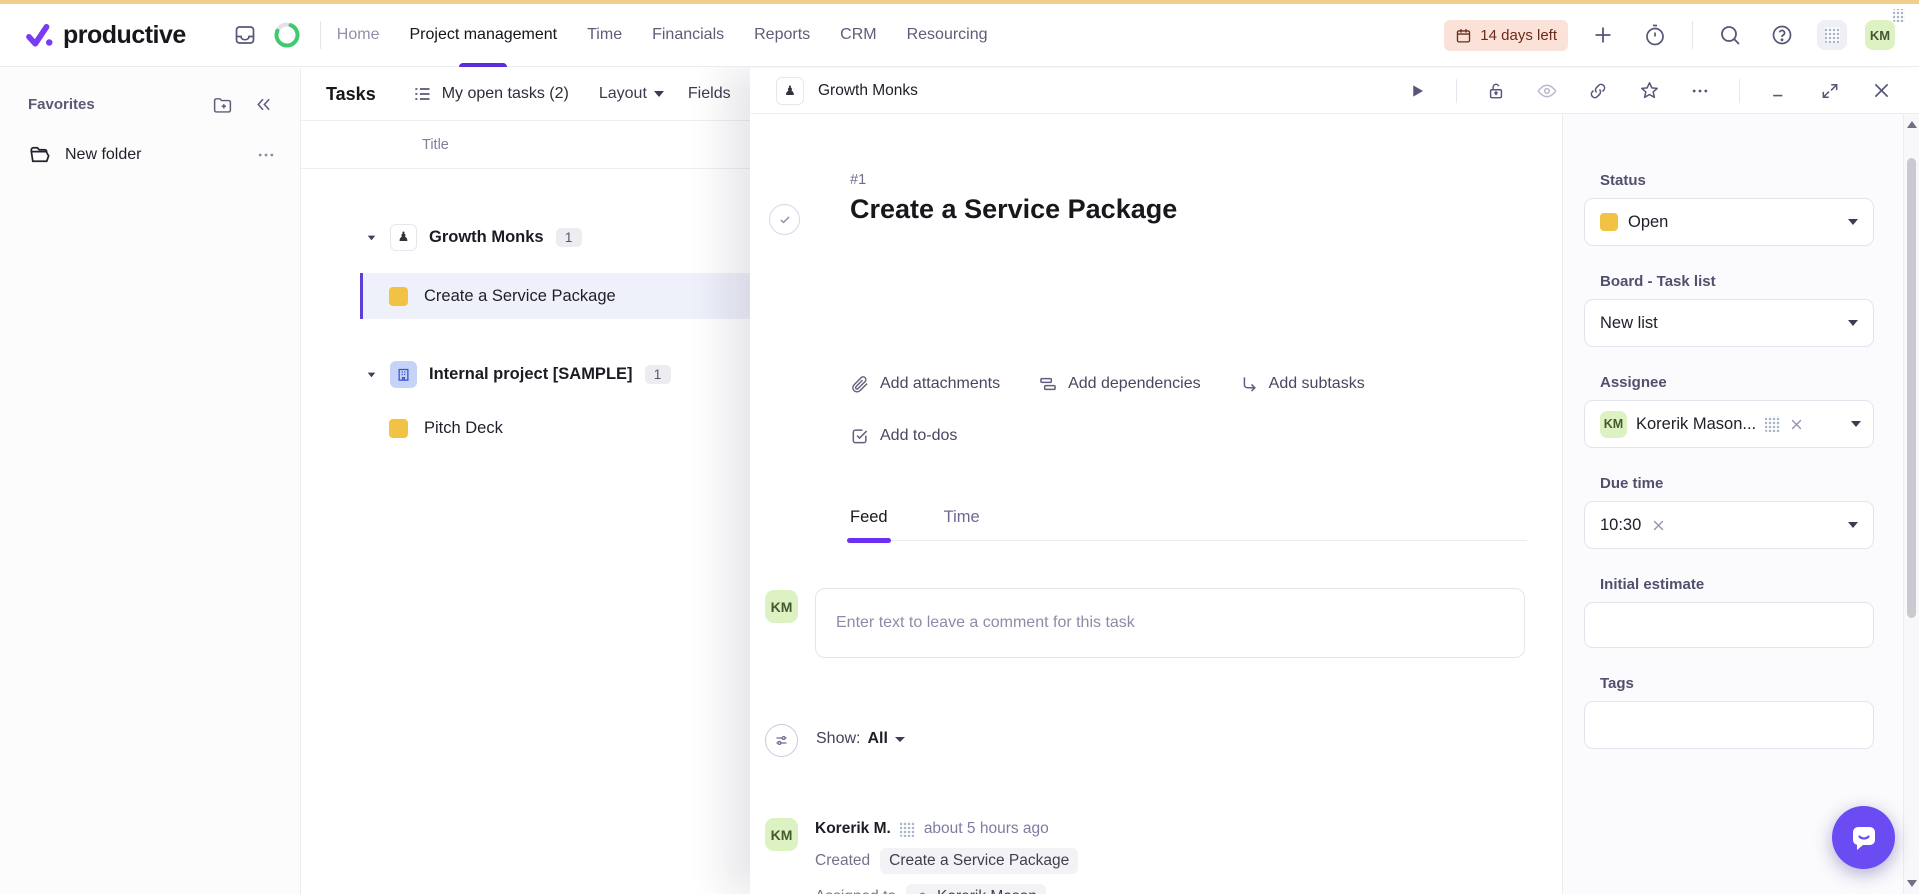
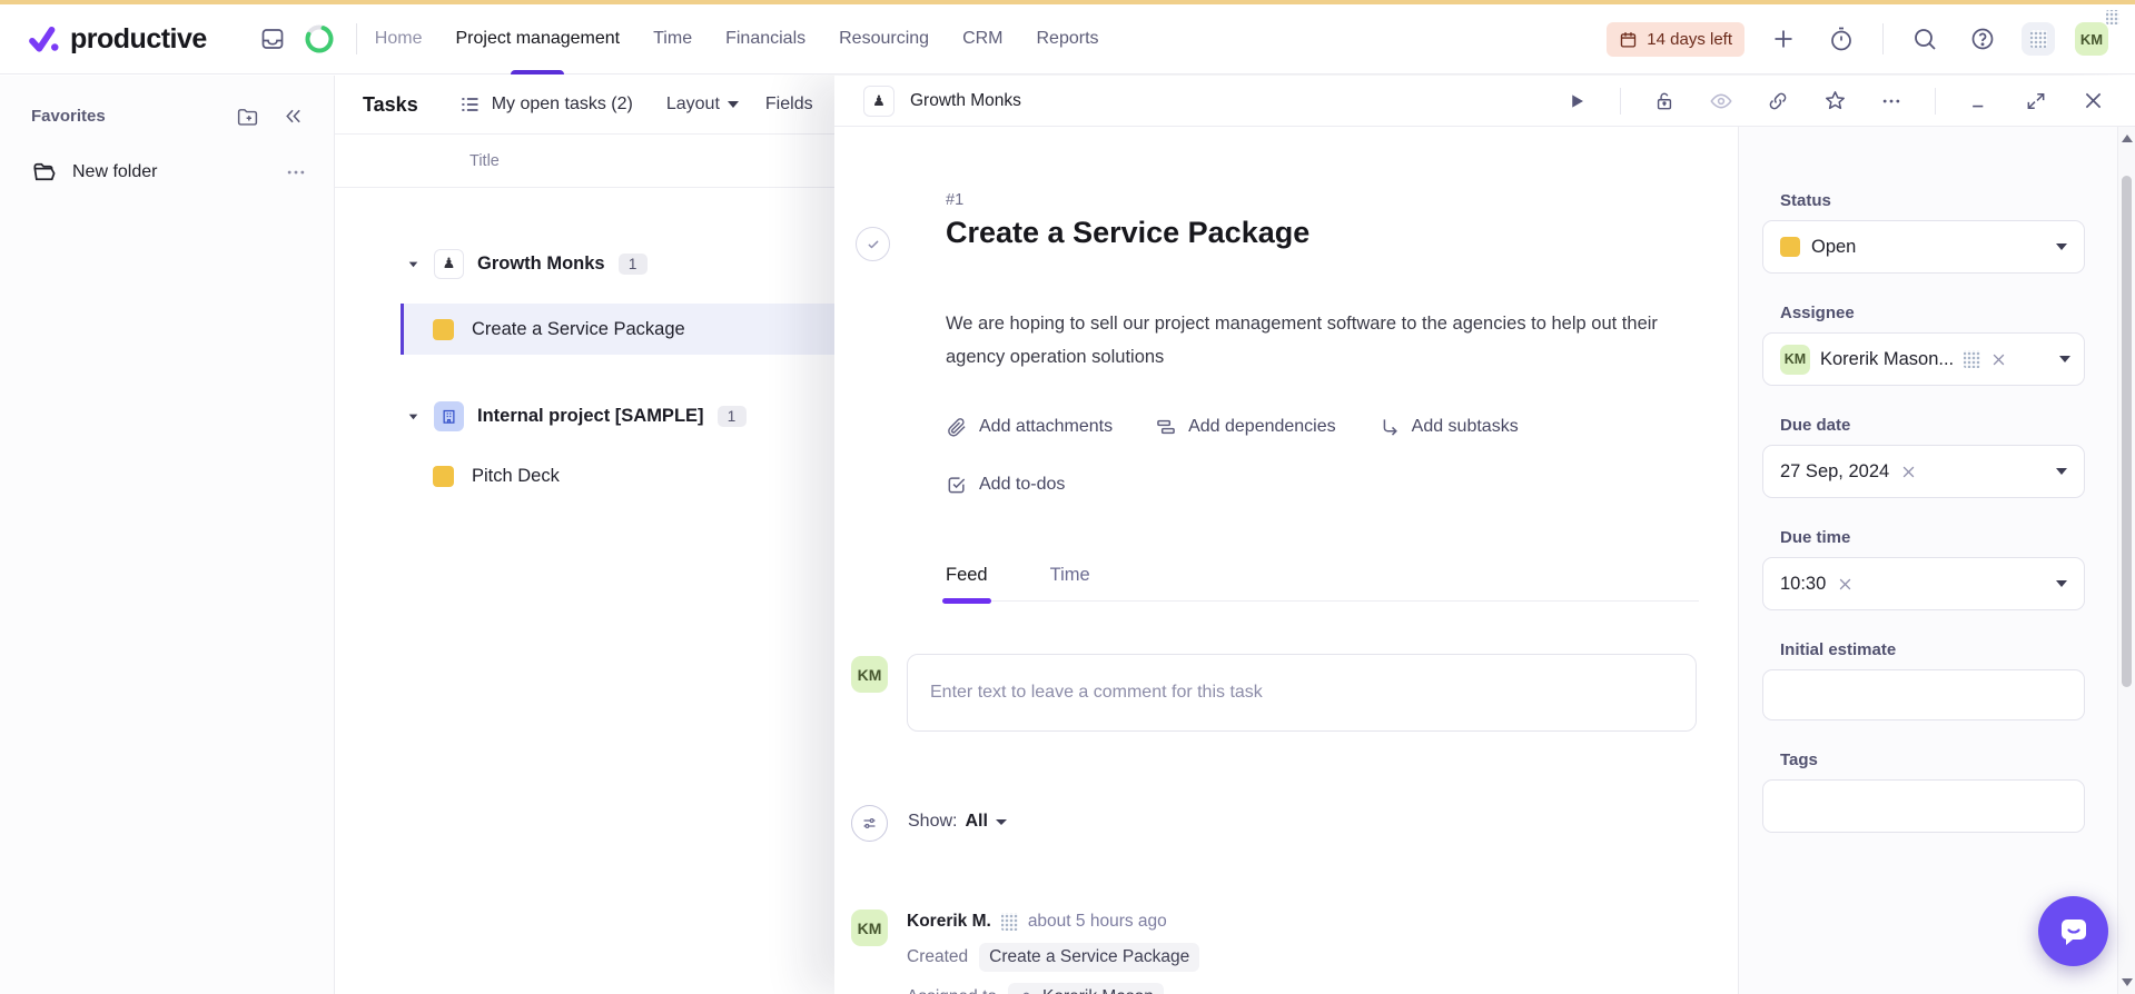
  productive
  Home
  Project management
  Time
  Financials
- Reports
+ Resourcing
  CRM
- Resourcing
+ Reports
  14 days left
  KM
  Favorites
  New folder
  Tasks
  My open tasks (2)
  Layout
  Fields
  Title
  ♟
  Growth Monks
  1
  Create a Service Package
  Internal project [SAMPLE]
  1
  Pitch Deck
  ♟
  Growth Monks
  #1
  Create a Service Package
+ We are hoping to sell our project management software to the agencies to help out their agency operation solutions
  Add attachments
  Add dependencies
  Add subtasks
  Add to-dos
  Feed
  Time
  KM
  Enter text to leave a comment for this task
  Show:
  All
  KM
  Korerik M.
  about 5 hours ago
  Created
  Create a Service Package
  Status
  Open
- Board - Task list
- New list
  Assignee
  KM
  Korerik Mason...
+ Due date
+ 27 Sep, 2024
  Due time
  10:30
  Initial estimate
  Tags
